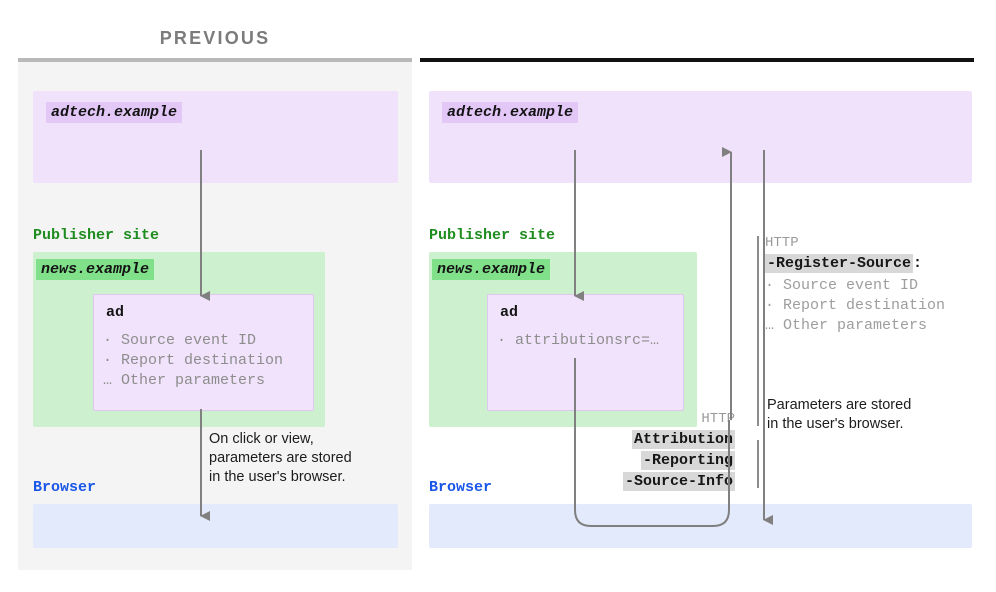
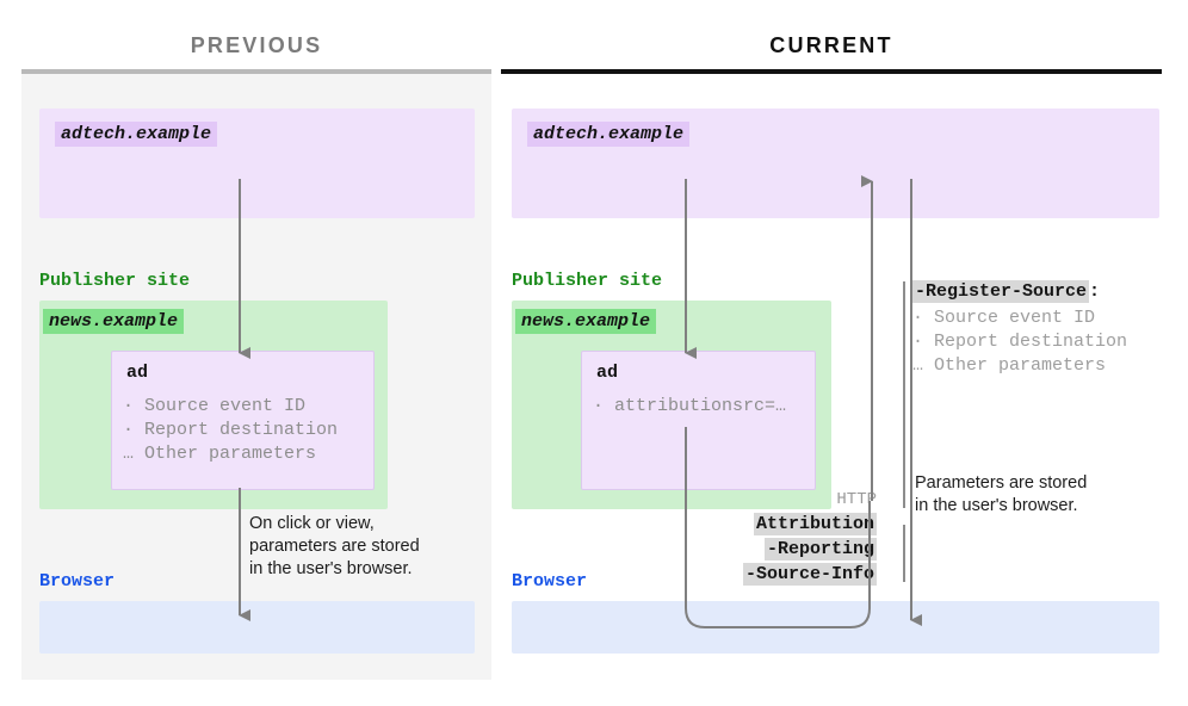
  PREVIOUS
+ CURRENT
  adtech.example
  Publisher site
  news.example
  ad
  · Source event ID
  · Report destination
  … Other parameters
  Browser
  On click or view,
  parameters are stored
  in the user's browser.
  adtech.example
  Publisher site
  news.example
  ad
  · attributionsrc=…
  Browser
  HTT
  Attributio
  -Reportin
  -Source-Inf
- HTTP
  -Register-Source:
  · Source event ID
  · Report destination
  … Other parameters
  Parameters are stored
  in the user's browser.
